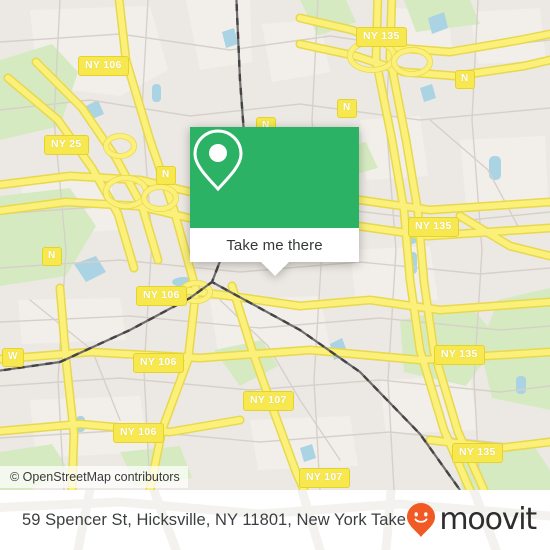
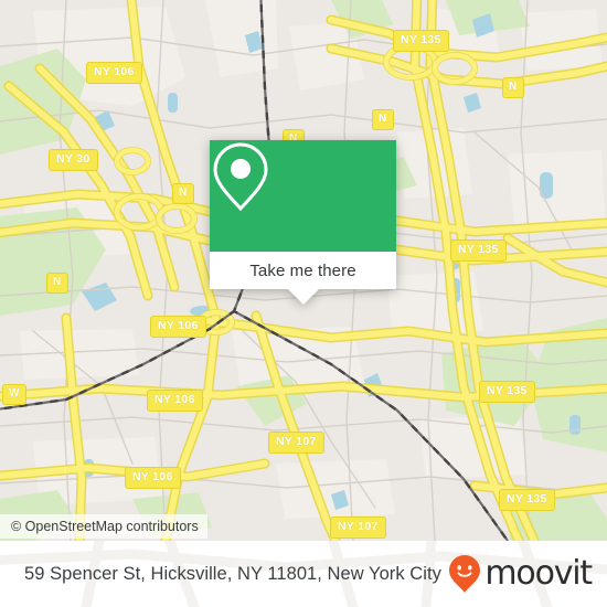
  NY 135
  NY 106
  N
  N
- NY 25
+ NY 30
  N
  N
  NY 135
  N
  NY 106
  W
  NY 135
  NY 106
  NY 107
  NY 106
  NY 135
  NY 107
  Take me there
  © OpenStreetMap contributors
- 59 Spencer St, Hicksville, NY 11801, New York Take
+ 59 Spencer St, Hicksville, NY 11801, New York City
  moovit
